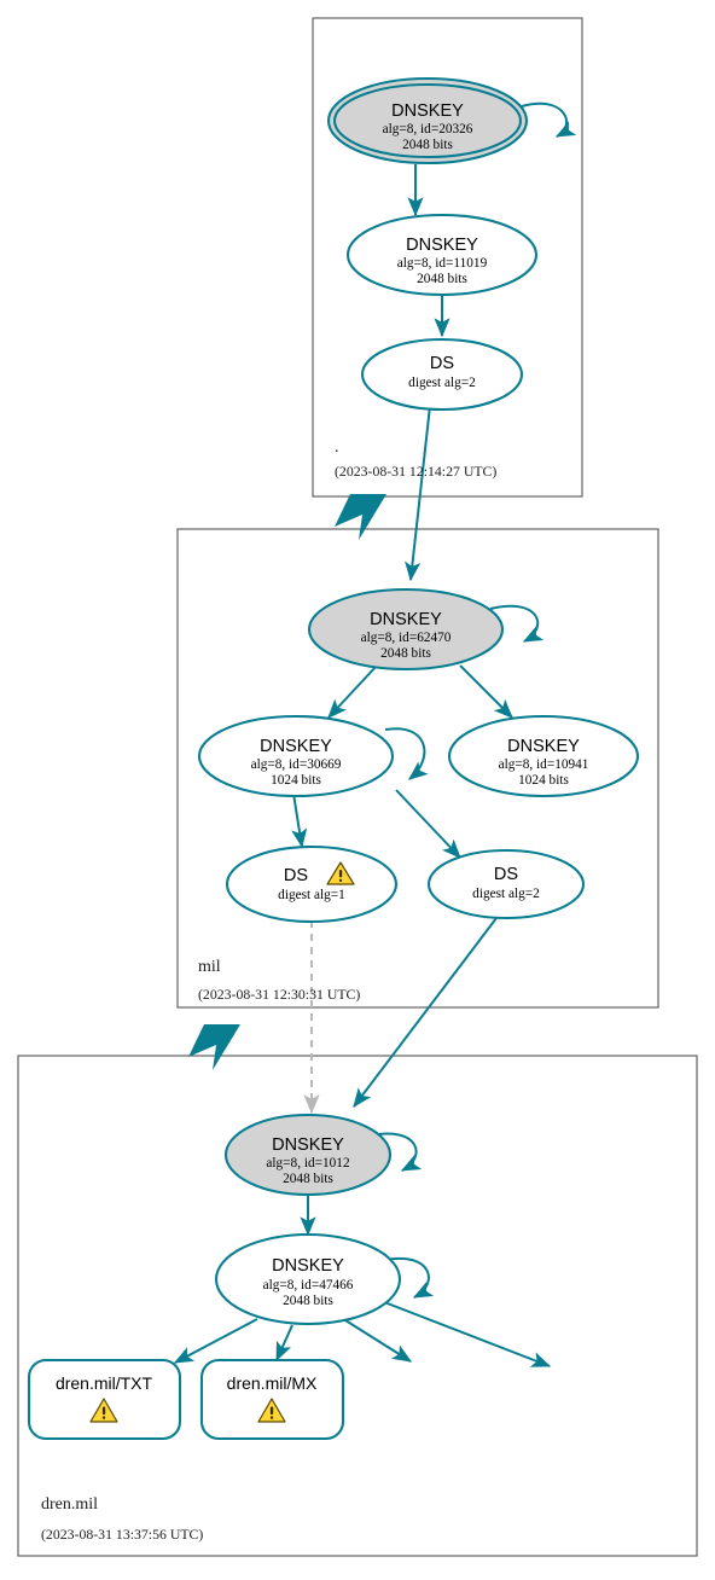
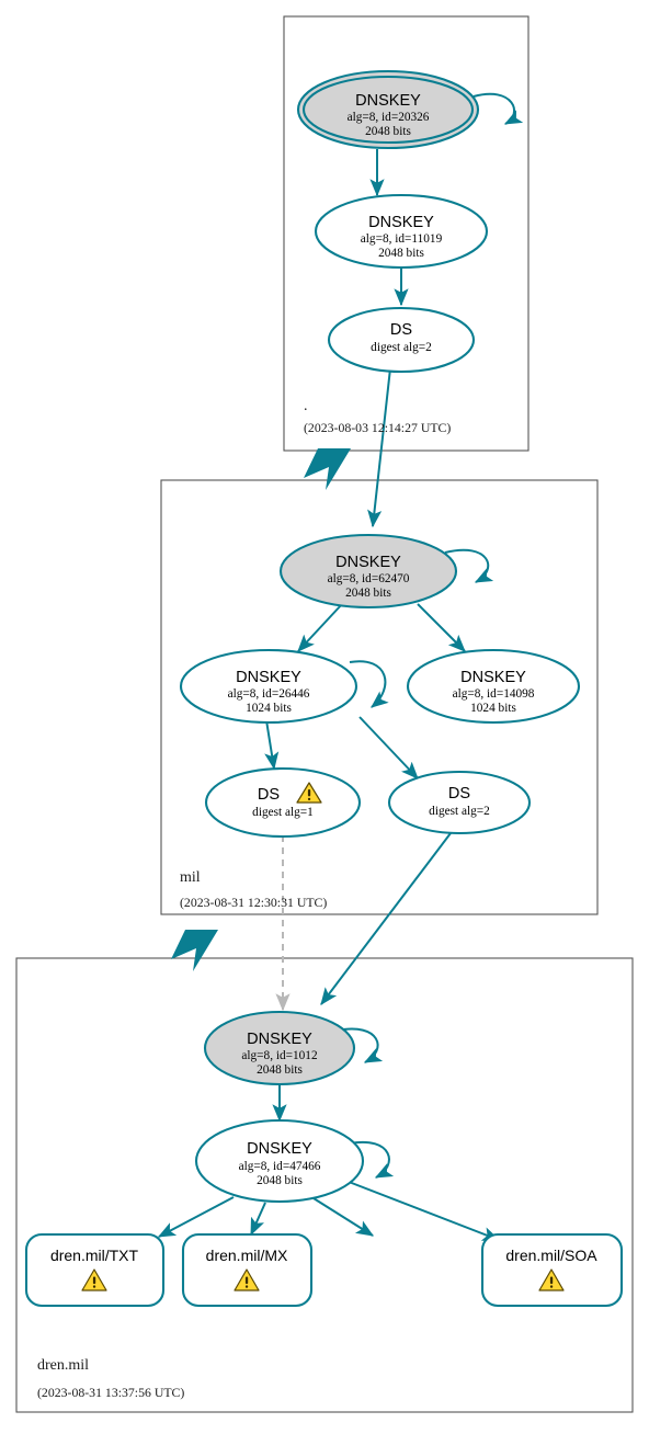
  DNSKEY
  alg=8, id=20326
  2048 bits
  DNSKEY
  alg=8, id=11019
  2048 bits
  DS
  digest alg=2
  .
- (2023-08-31 12:14:27 UTC)
+ (2023-08-03 12:14:27 UTC)
  DNSKEY
  alg=8, id=62470
  2048 bits
  DNSKEY
- alg=8, id=30669
+ alg=8, id=26446
  1024 bits
  DNSKEY
- alg=8, id=10941
+ alg=8, id=14098
  1024 bits
  DS
  digest alg=1
  DS
  digest alg=2
  mil
  (2023-08-31 12:30:31 UTC)
  DNSKEY
  alg=8, id=1012
  2048 bits
  DNSKEY
  alg=8, id=47466
  2048 bits
  dren.mil/TXT
  dren.mil/MX
+ dren.mil/SOA
  dren.mil
  (2023-08-31 13:37:56 UTC)
